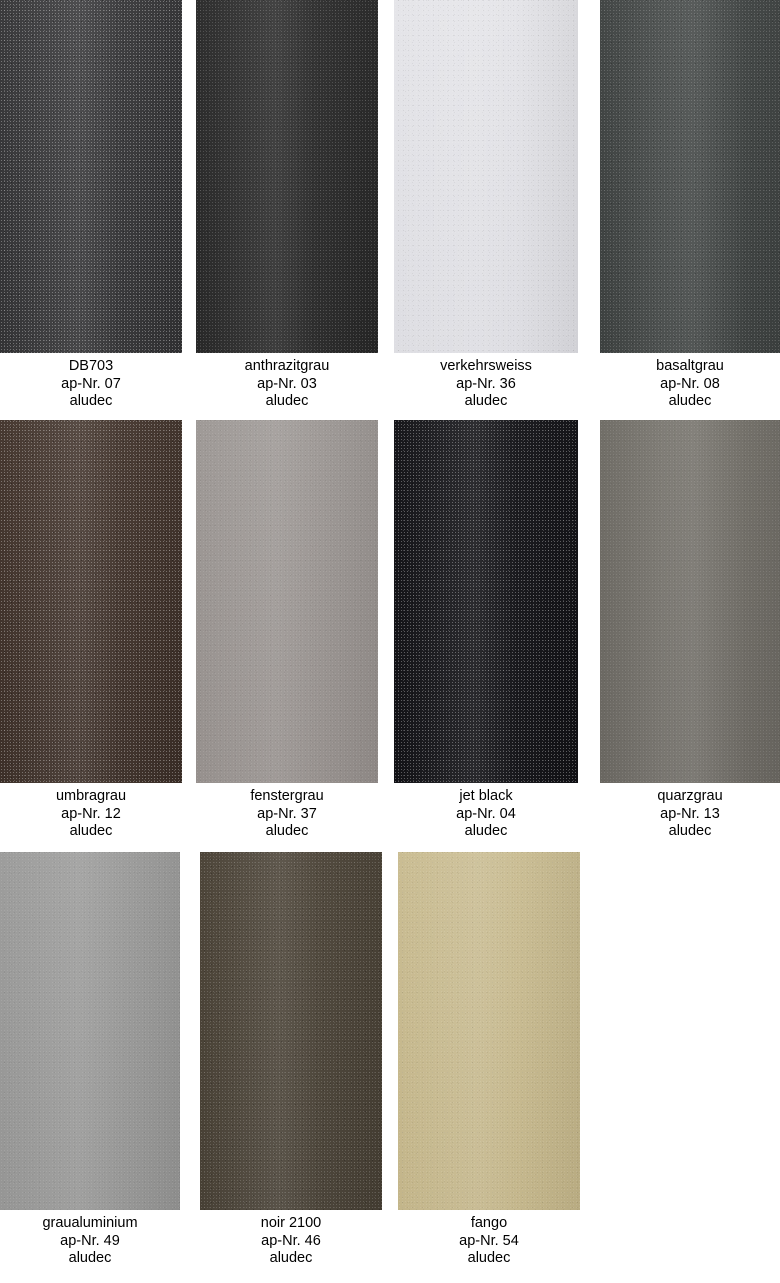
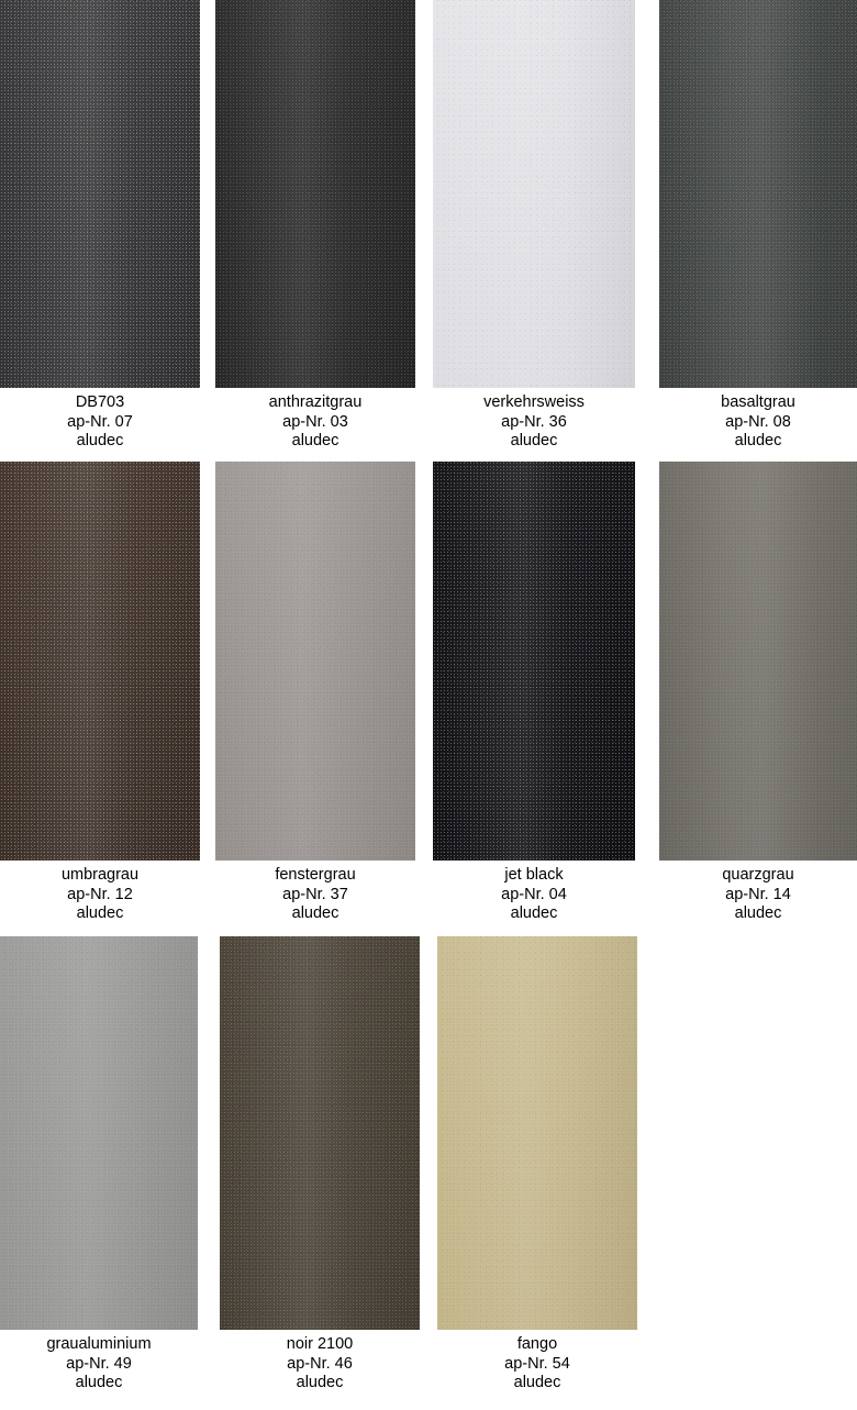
  DB703
  ap-Nr. 07
  aludec
  anthrazitgrau
  ap-Nr. 03
  aludec
  verkehrsweiss
  ap-Nr. 36
  aludec
  basaltgrau
  ap-Nr. 08
  aludec
  umbragrau
  ap-Nr. 12
  aludec
  fenstergrau
  ap-Nr. 37
  aludec
  jet black
  ap-Nr. 04
  aludec
  quarzgrau
- ap-Nr. 13
+ ap-Nr. 14
  aludec
  graualuminium
  ap-Nr. 49
  aludec
  noir 2100
  ap-Nr. 46
  aludec
  fango
  ap-Nr. 54
  aludec
